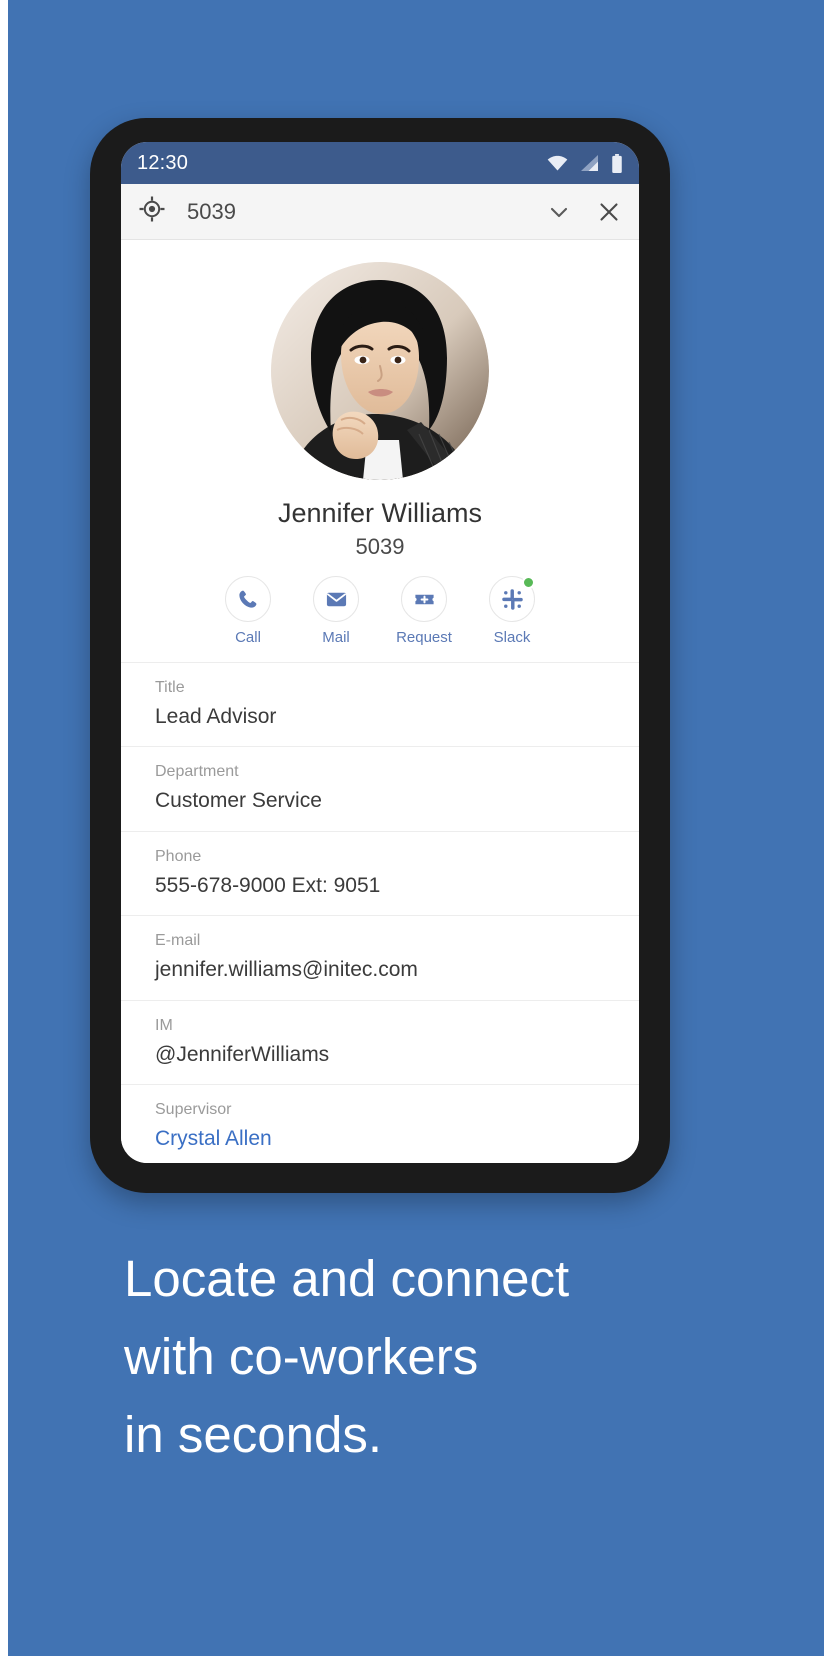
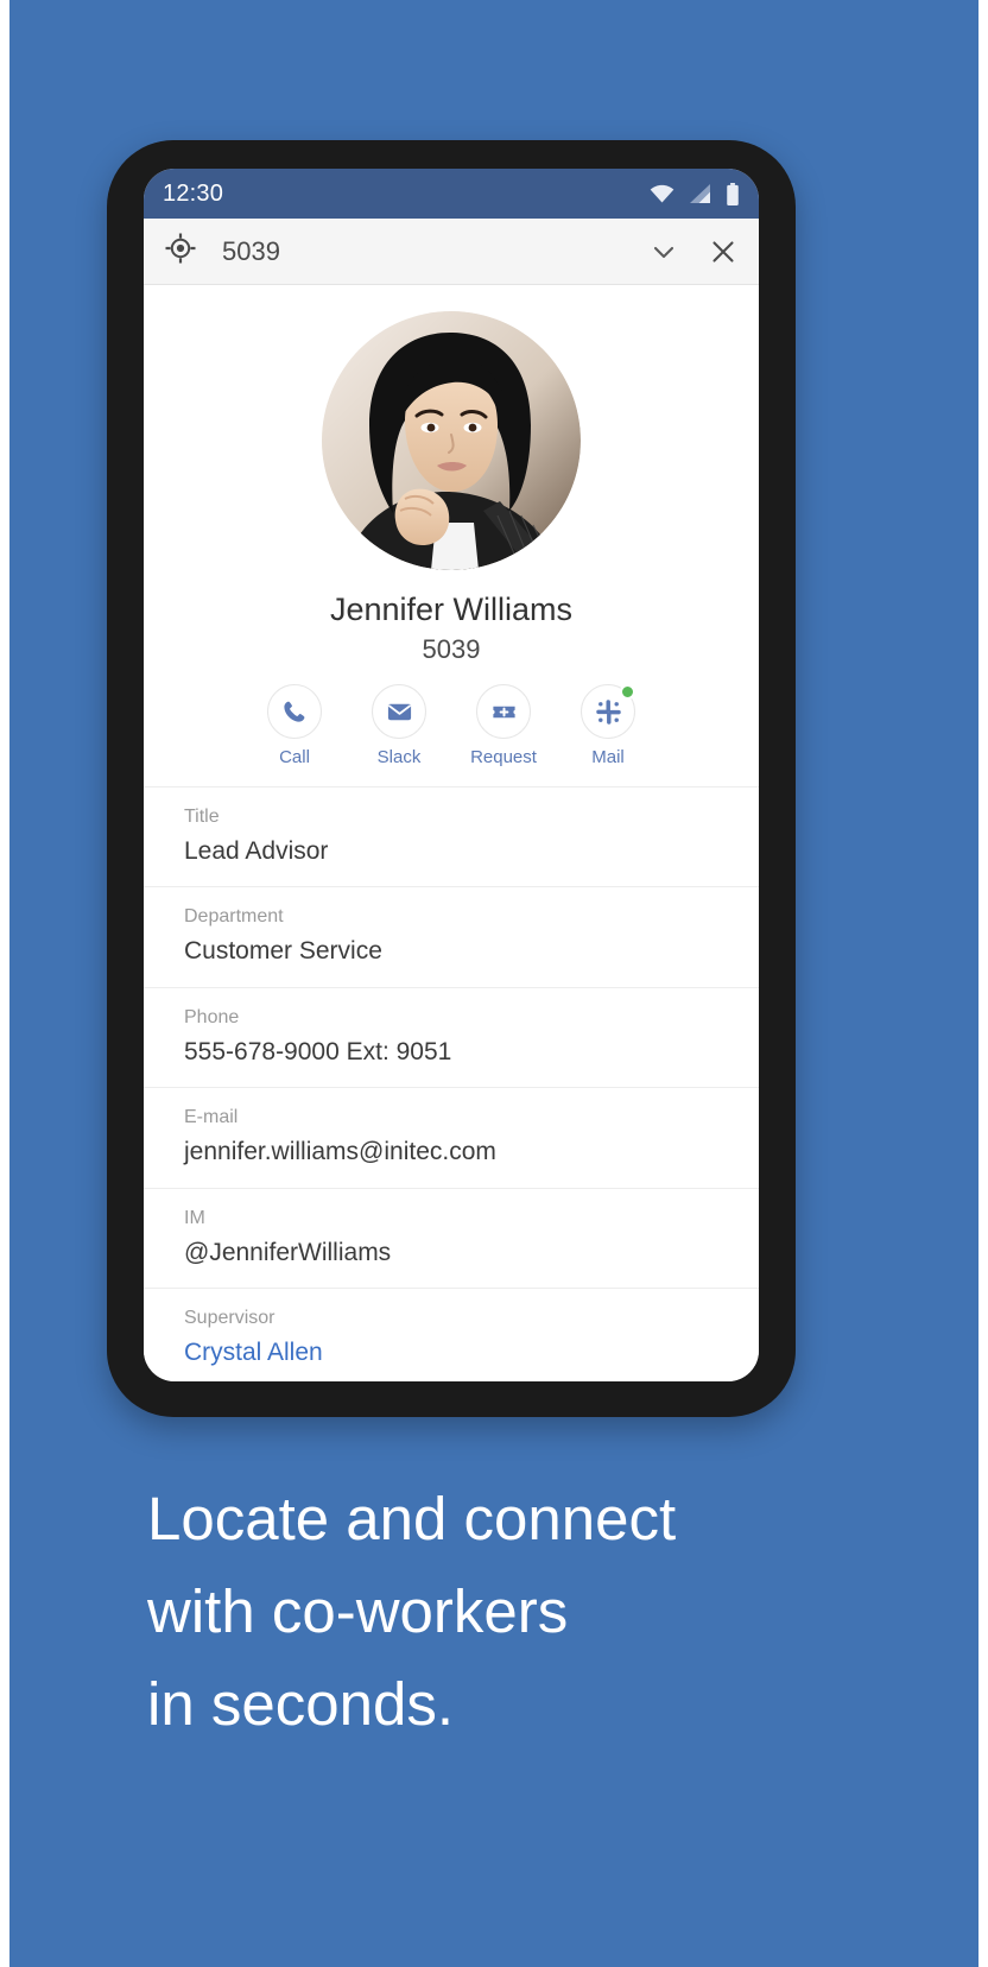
  12:30
  5039
  Jennifer Williams
  5039
  Call
- Mail
+ Slack
  Request
- Slack
+ Mail
  Title
  Lead Advisor
  Department
  Customer Service
  Phone
  555-678-9000 Ext: 9051
  E-mail
  jennifer.williams@initec.com
  IM
  @JenniferWilliams
  Supervisor
  Crystal Allen
  Locate and connect
  with co-workers
  in seconds.
